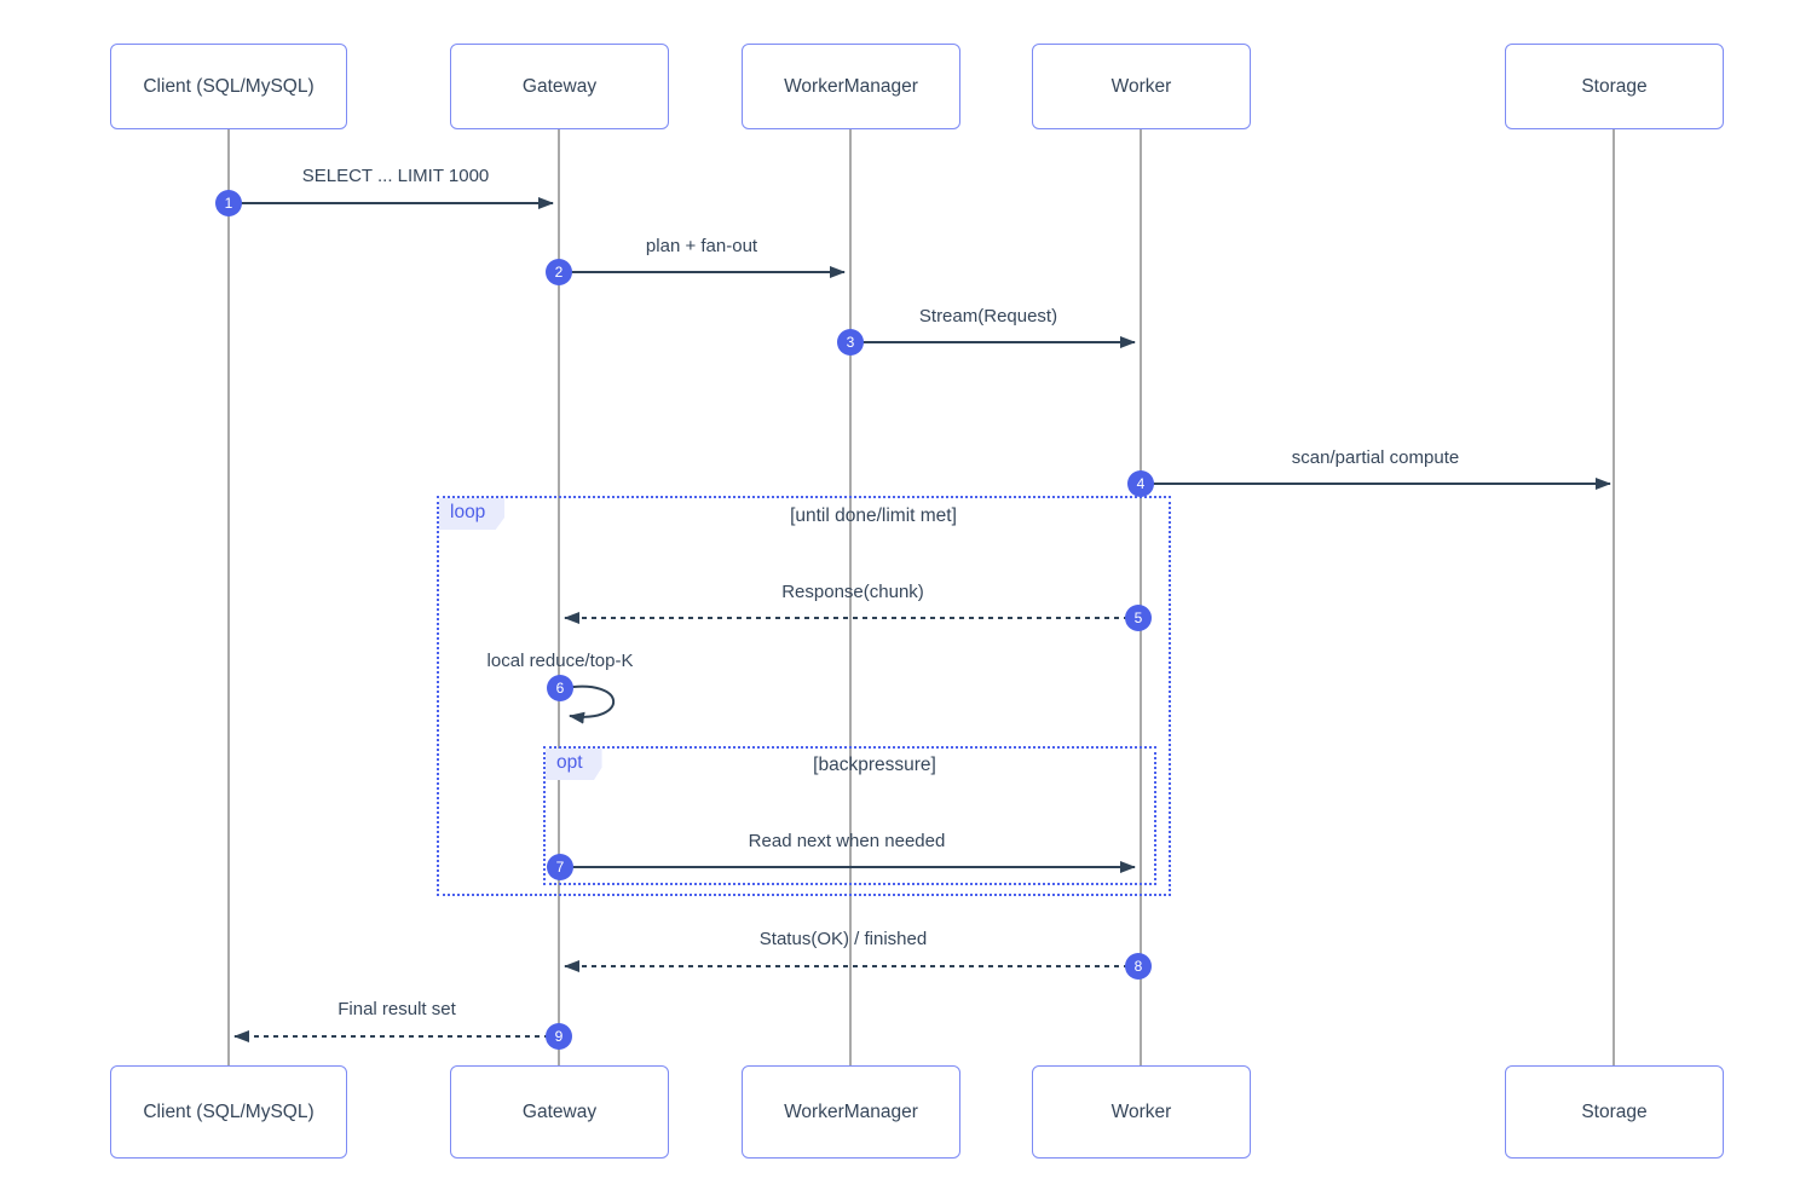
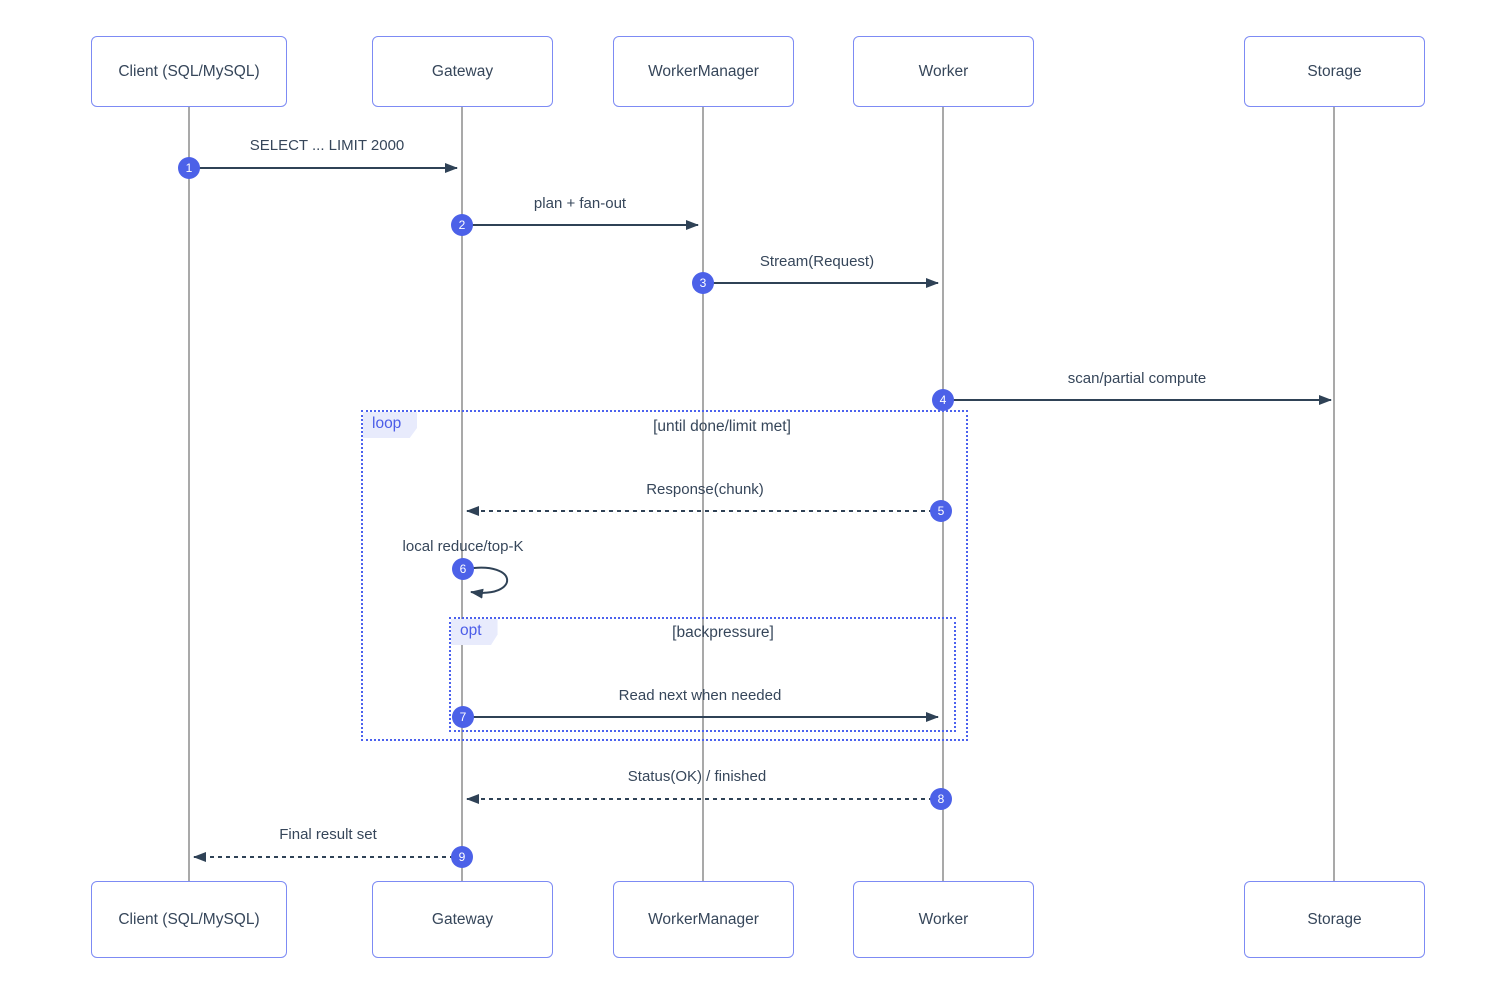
  Client (SQL/MySQL)
  Gateway
  WorkerManager
  Worker
  Storage
  Client (SQL/MySQL)
  Gateway
  WorkerManager
  Worker
  Storage
  loop
  [until done/limit met]
  opt
  [backpressure]
- SELECT ... LIMIT 1000
+ SELECT ... LIMIT 2000
  plan + fan-out
  Stream(Request)
  scan/partial compute
  Response(chunk)
  local reduce/top-K
  Read next when needed
  Status(OK) / finished
  Final result set
  1
  2
  3
  4
  5
  6
  7
  8
  9
